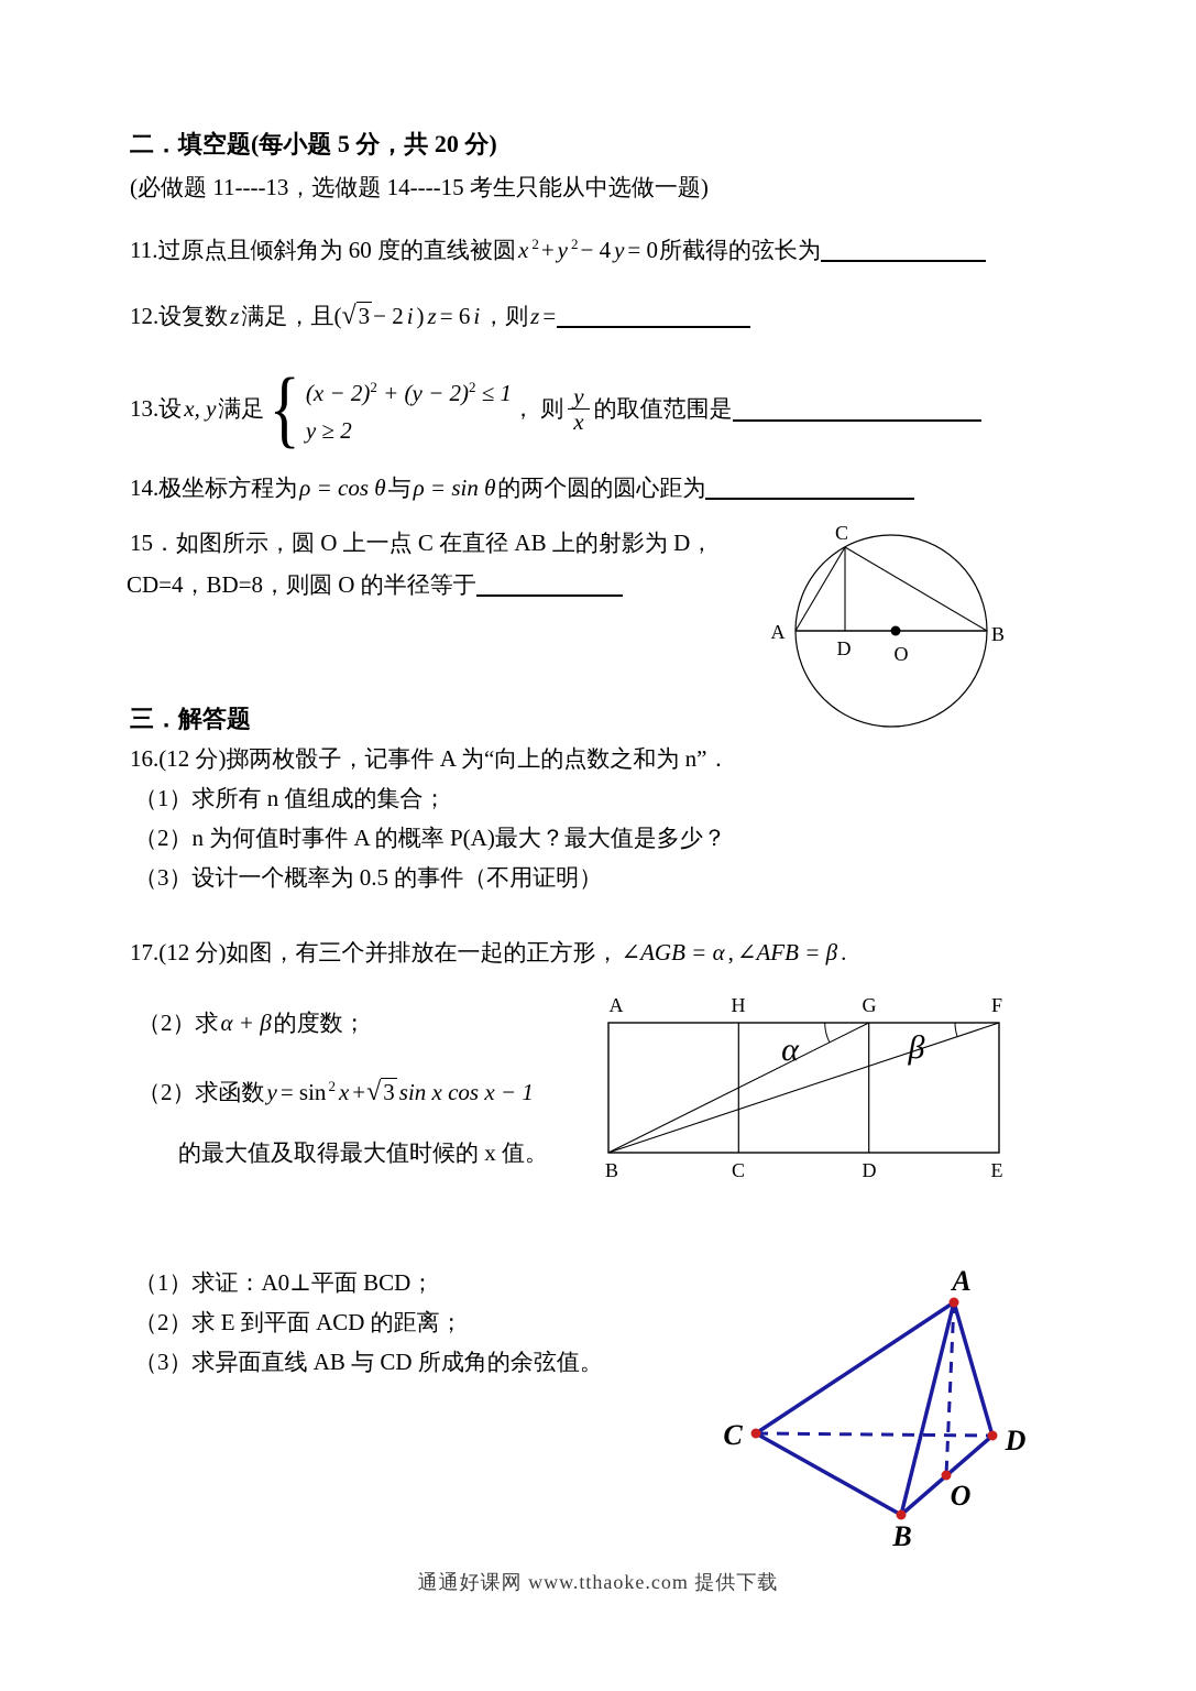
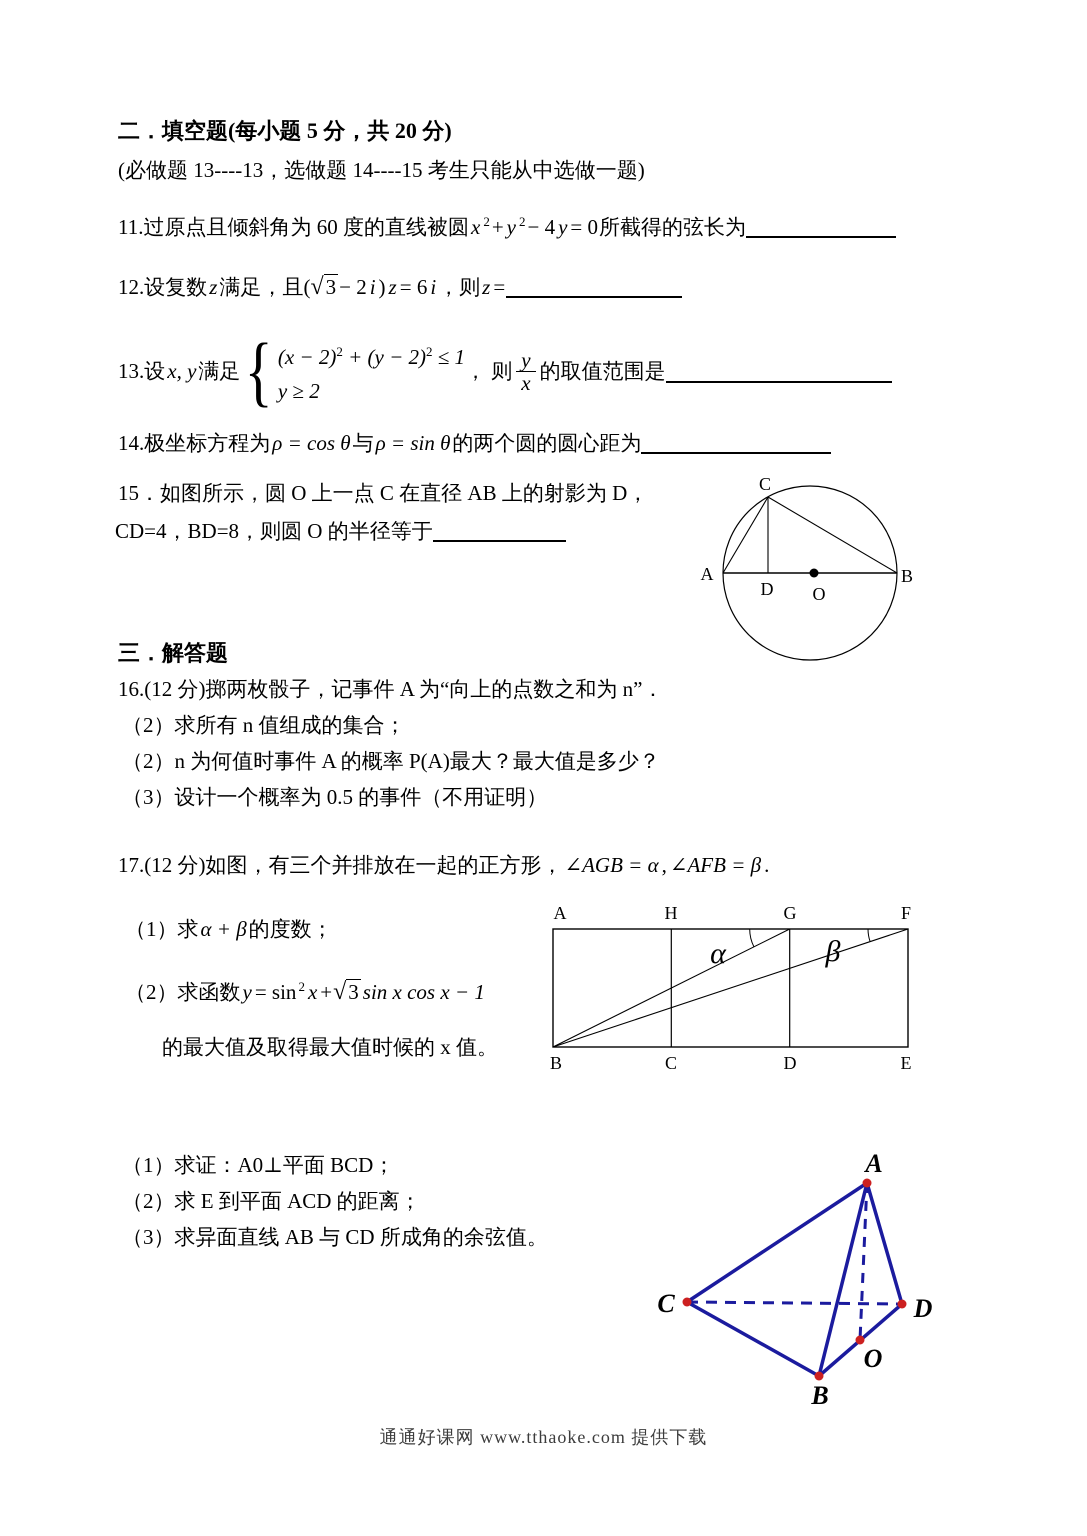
  二．填空题(每小题 5 分，共 20 分)
- (必做题 11----13，选做题 14----15 考生只能从中选做一题)
+ (必做题 13----13，选做题 14----15 考生只能从中选做一题)
  11.过原点且倾斜角为 60 度的直线被圆x 2 + y 2 − 4 y = 0所截得的弦长为
  12.设复数z满足，且(√3 − 2 i ) z = 6 i，则z =
  13.设
  x, y
  满足
  {
  (x − 2)2 + (y − 2)2 ≤ 1
  y ≥ 2
  ， 则
  y
  x
  的取值范围是
  14.极坐标方程为ρ = cos θ与ρ = sin θ的两个圆的圆心距为
  15．如图所示，圆 O 上一点 C 在直径 AB 上的射影为 D，
  CD=4，BD=8，则圆 O 的半径等于
  A
  B
  C
  D
  O
  三．解答题
  16.(12 分)掷两枚骰子，记事件 A 为“向上的点数之和为 n”．
- （1）求所有 n 值组成的集合；
+ （2）求所有 n 值组成的集合；
  （2）n 为何值时事件 A 的概率 P(A)最大？最大值是多少？
  （3）设计一个概率为 0.5 的事件（不用证明）
  17.(12 分)如图，有三个并排放在一起的正方形，∠AGB = α , ∠AFB = β .
- （2）求α + β的度数；
+ （1）求α + β的度数；
  （2）求函数y = sin 2 x +√3 sin x cos x − 1
  的最大值及取得最大值时候的 x 值。
  A
  H
  G
  F
  B
  C
  D
  E
  α
  β
  （1）求证：A0⊥平面 BCD；
  （2）求 E 到平面 ACD 的距离；
  （3）求异面直线 AB 与 CD 所成角的余弦值。
  A
  C
  D
  O
  B
  通通好课网 www.tthaoke.com 提供下载
